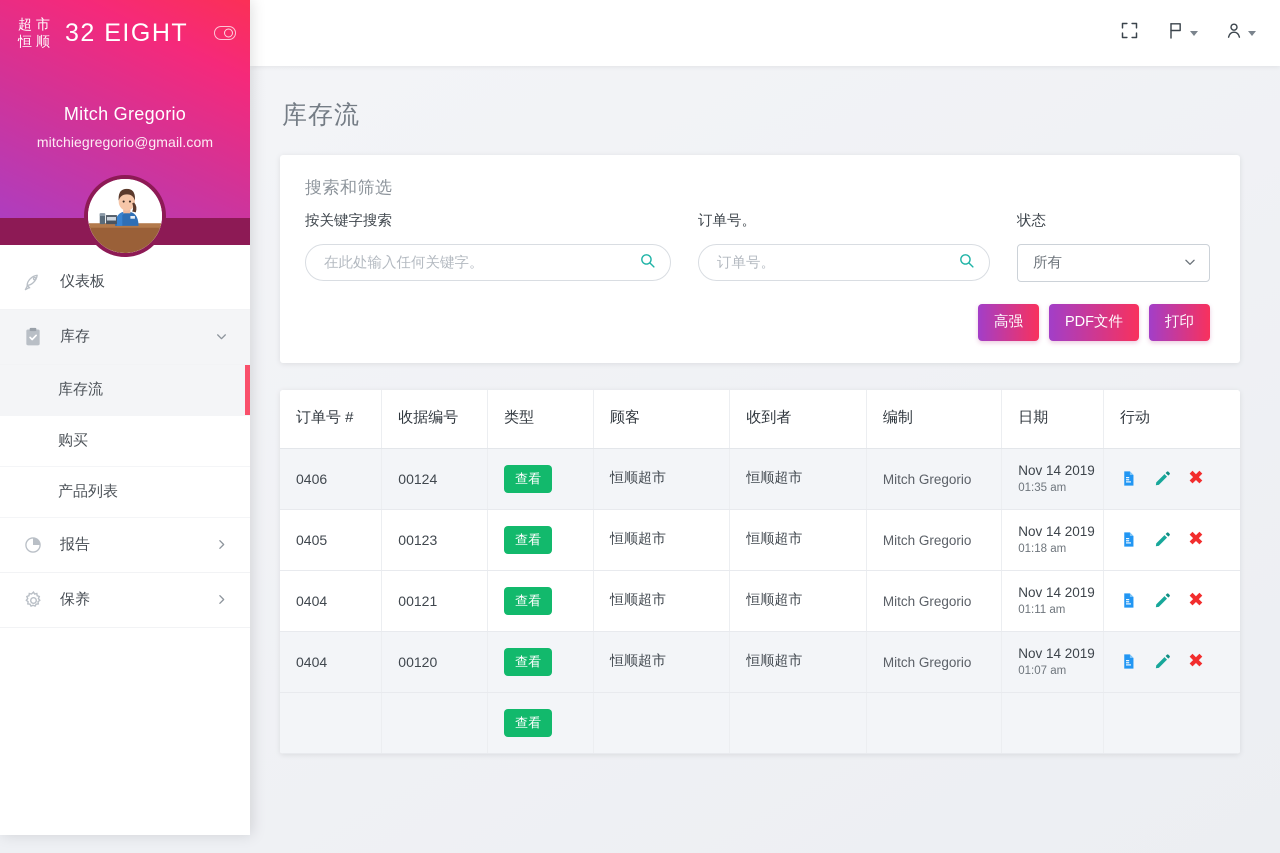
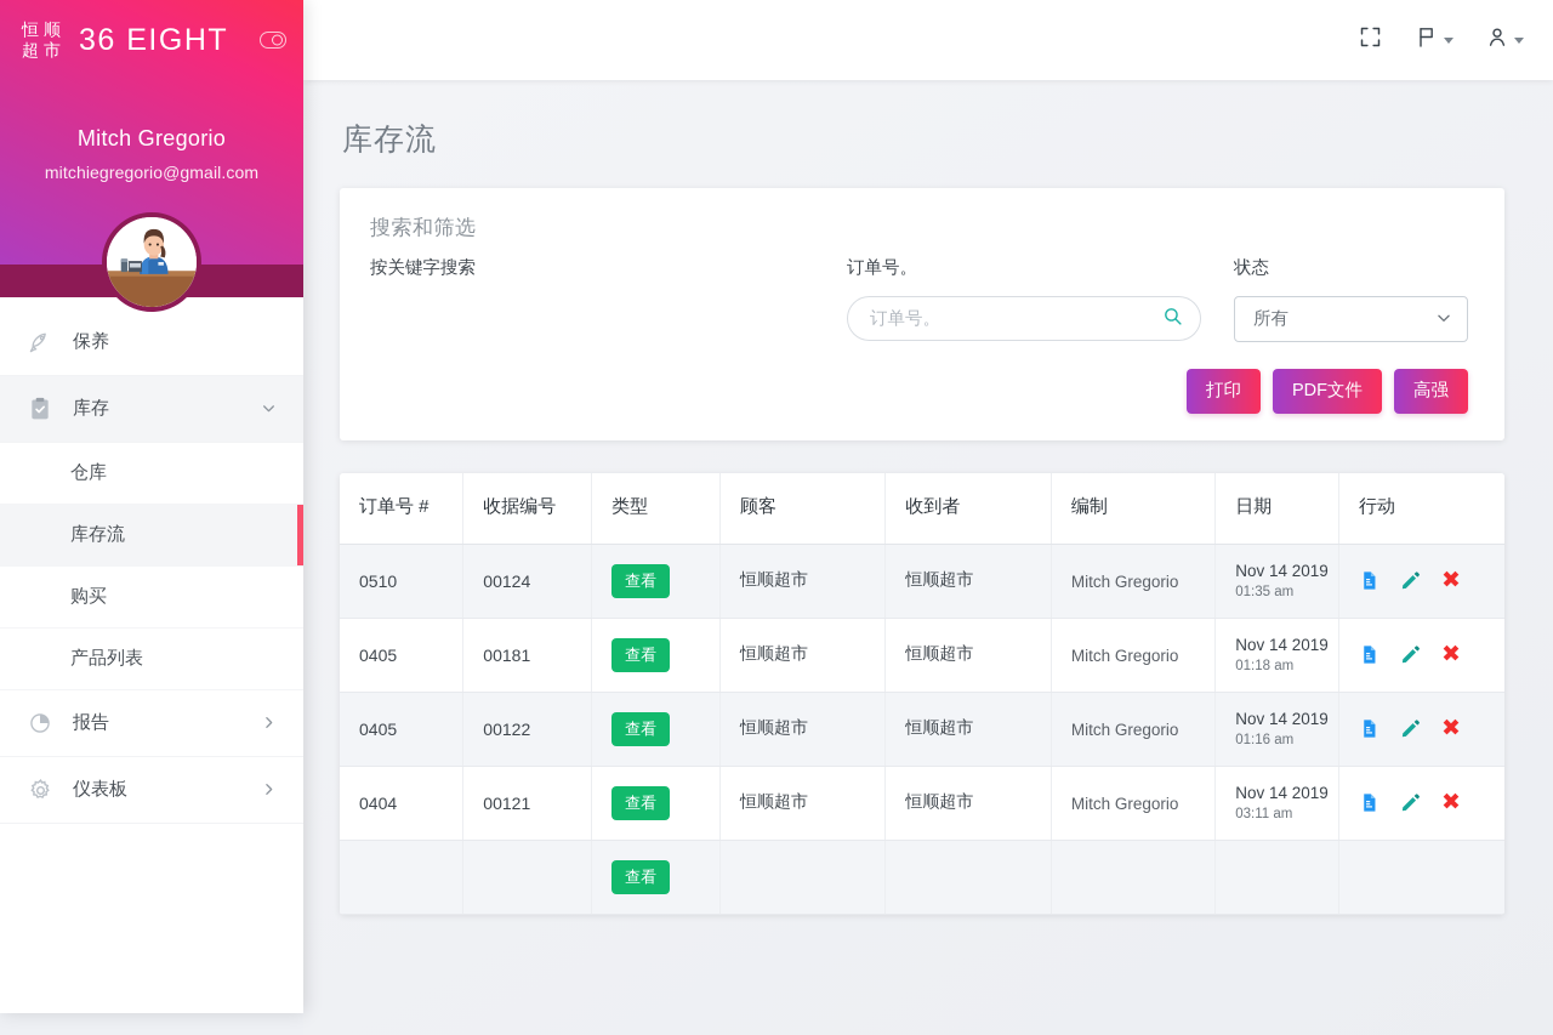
- 超
+ 恒
- 市
+ 顺
- 恒
+ 超
- 顺
+ 市
- 32 EIGHT
+ 36 EIGHT
  Mitch Gregorio
  mitchiegregorio@gmail.com
- 仪表板
+ 保养
  库存
+ 仓库
  库存流
  购买
  产品列表
  报告
- 保养
+ 仪表板
  库存流
  搜索和筛选
  按关键字搜索
- 在此处输入任何关键字。
  订单号。
  订单号。
  状态
  所有
- 高强
+ 打印
  PDF文件
- 打印
+ 高强
  订单号 #	收据编号	类型	顾客	收到者	编制	日期	行动
- 0406	00124	查看	恒顺超市	恒顺超市	Mitch Gregorio	Nov 14 201901:35 am	✖
+ 0510	00124	查看	恒顺超市	恒顺超市	Mitch Gregorio	Nov 14 201901:35 am	✖
- 0405	00123	查看	恒顺超市	恒顺超市	Mitch Gregorio	Nov 14 201901:18 am	✖
+ 0405	00181	查看	恒顺超市	恒顺超市	Mitch Gregorio	Nov 14 201901:18 am	✖
+ 0405	00122	查看	恒顺超市	恒顺超市	Mitch Gregorio	Nov 14 201901:16 am	✖
- 0404	00121	查看	恒顺超市	恒顺超市	Mitch Gregorio	Nov 14 201901:11 am	✖
+ 0404	00121	查看	恒顺超市	恒顺超市	Mitch Gregorio	Nov 14 201903:11 am	✖
- 0404	00120	查看	恒顺超市	恒顺超市	Mitch Gregorio	Nov 14 201901:07 am	✖
  		查看
